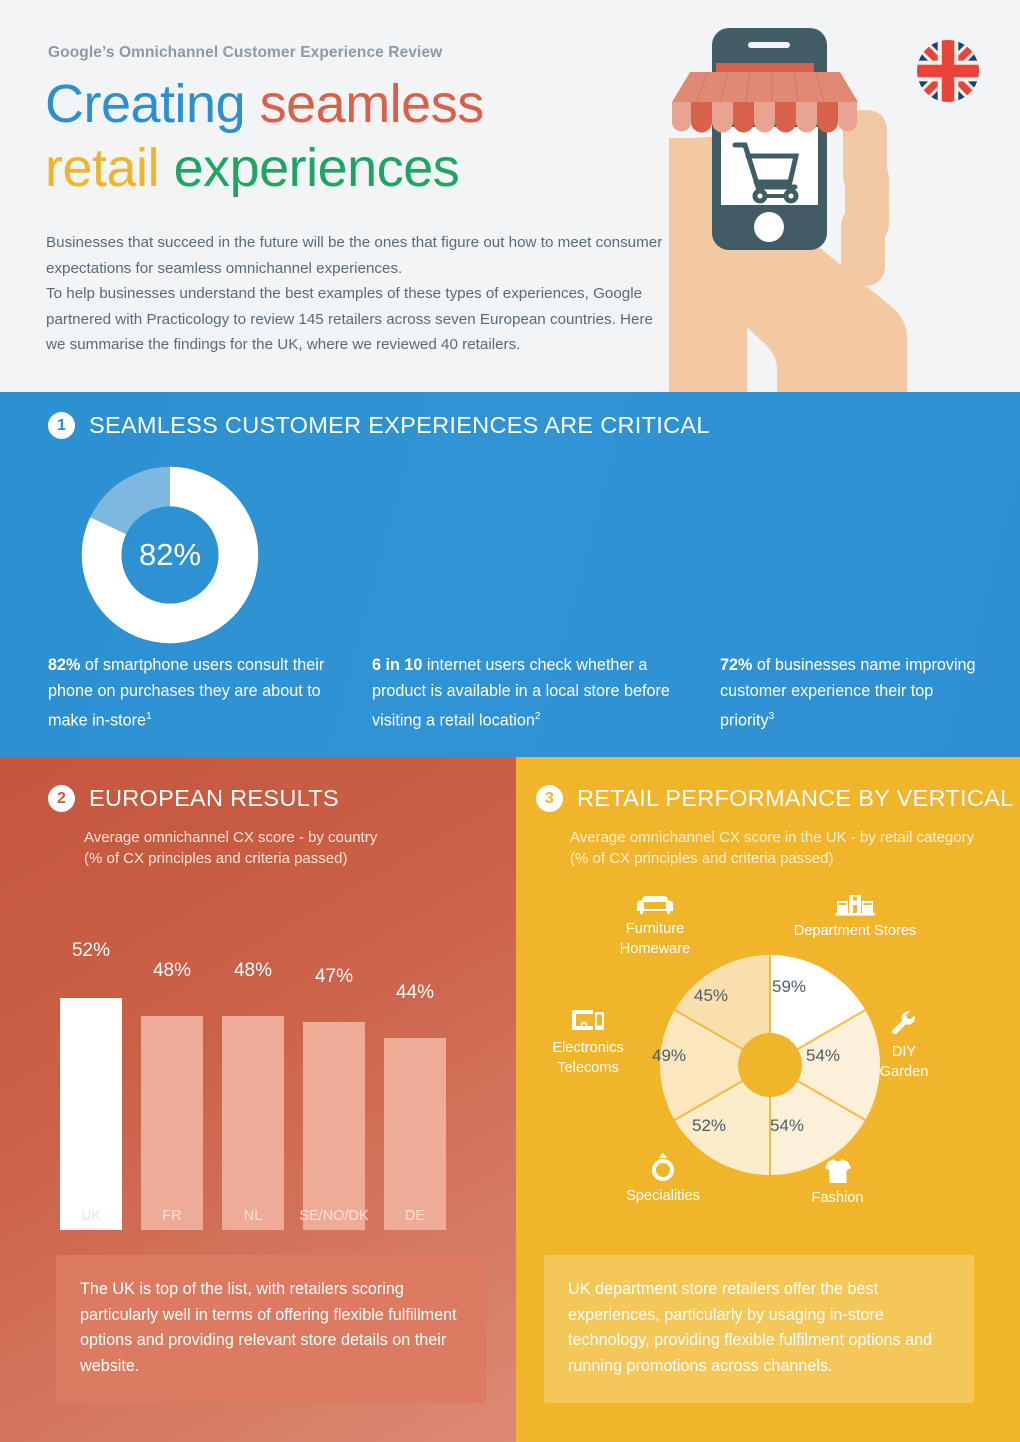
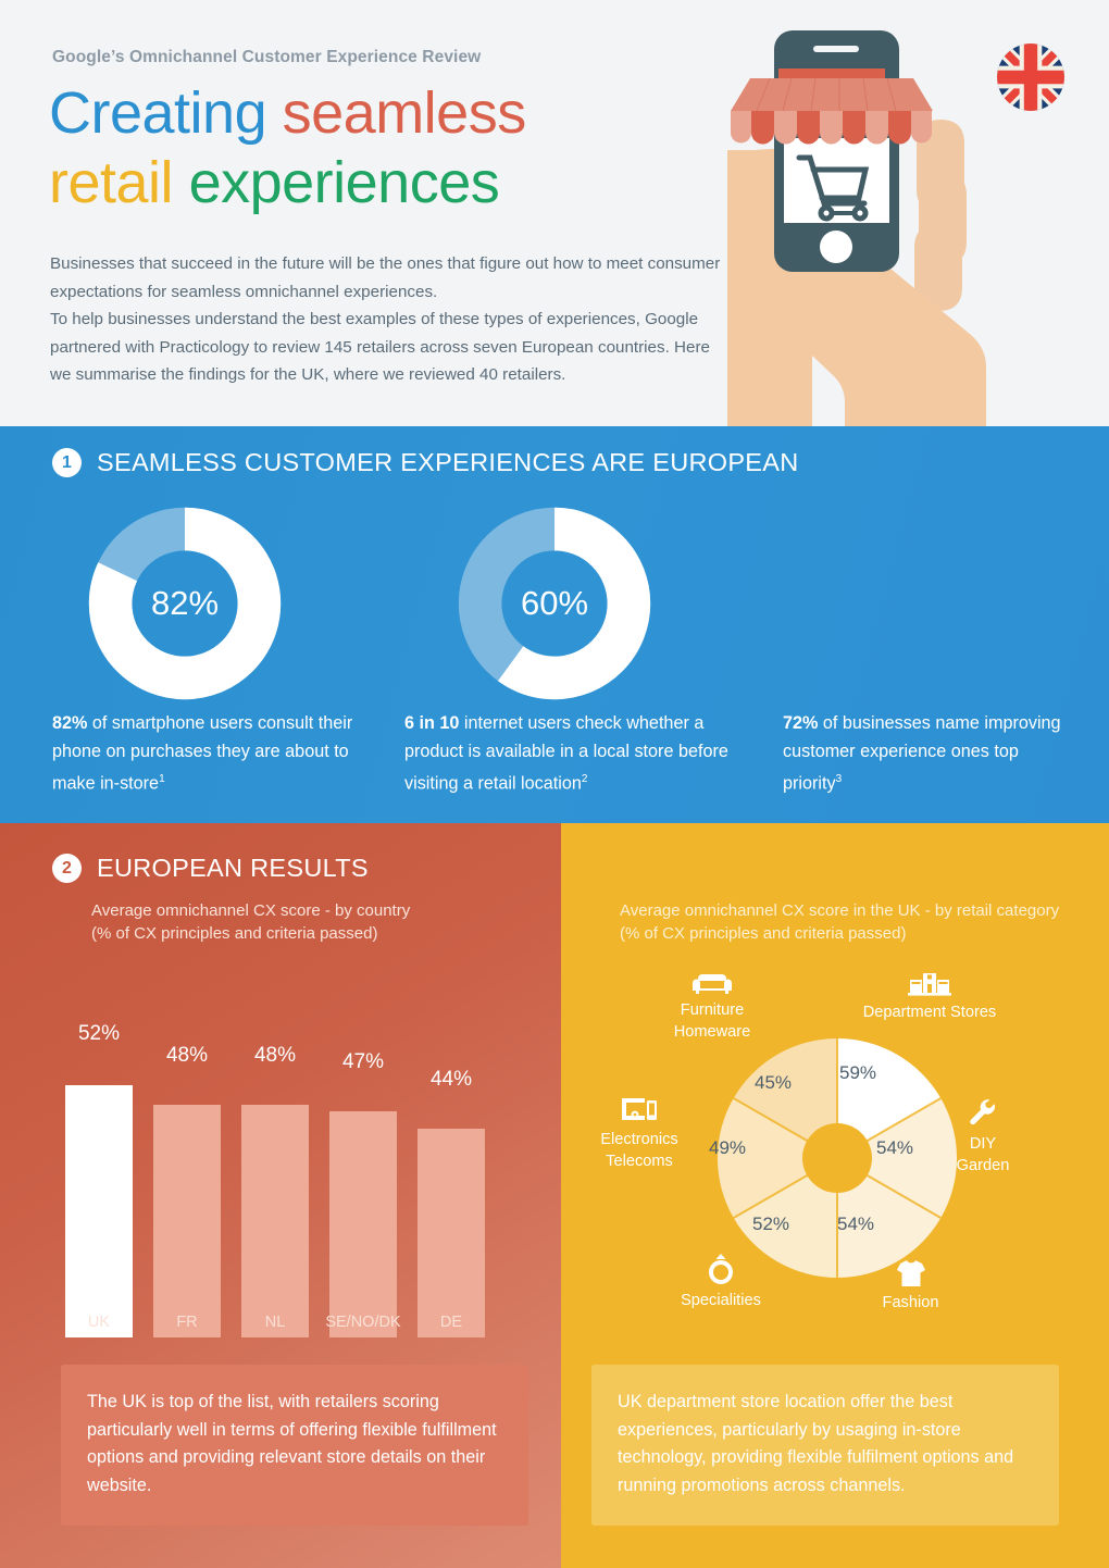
  Google’s Omnichannel Customer Experience Review
  Creating seamless
  retail experiences
  Businesses that succeed in the future will be the ones that figure out how to meet consumer expectations for seamless omnichannel experiences.
  To help businesses understand the best examples of these types of experiences, Google partnered with Practicology to review 145 retailers across seven European countries. Here we summarise the findings for the UK, where we reviewed 40 retailers.
  1
- SEAMLESS CUSTOMER EXPERIENCES ARE CRITICAL
+ SEAMLESS CUSTOMER EXPERIENCES ARE EUROPEAN
  82%
+ 60%
  82% of smartphone users consult their phone on purchases they are about to make in-store1
  6 in 10 internet users check whether a product is available in a local store before visiting a retail location2
- 72% of businesses name improving customer experience their top priority3
+ 72% of businesses name improving customer experience ones top priority3
  2
  EUROPEAN RESULTS
  Average omnichannel CX score - by country
  (% of CX principles and criteria passed)
  52%
  UK
  48%
  FR
  48%
  NL
  47%
  SE/NO/DK
  44%
  DE
  The UK is top of the list, with retailers scoring particularly well in terms of offering flexible fulfillment options and providing relevant store details on their website.
- 3
- RETAIL PERFORMANCE BY VERTICAL
  Average omnichannel CX score in the UK - by retail category (% of CX principles and criteria passed)
  59%
  54%
  54%
  52%
  49%
  45%
  Department Stores
  DIY Garden
  Fashion
  Specialities
  Electronics
  Telecoms
  Furniture
  Homeware
- UK department store retailers offer the best experiences, particularly by usaging in-store technology, providing flexible fulfilment options and running promotions across channels.
+ UK department store location offer the best experiences, particularly by usaging in-store technology, providing flexible fulfilment options and running promotions across channels.
